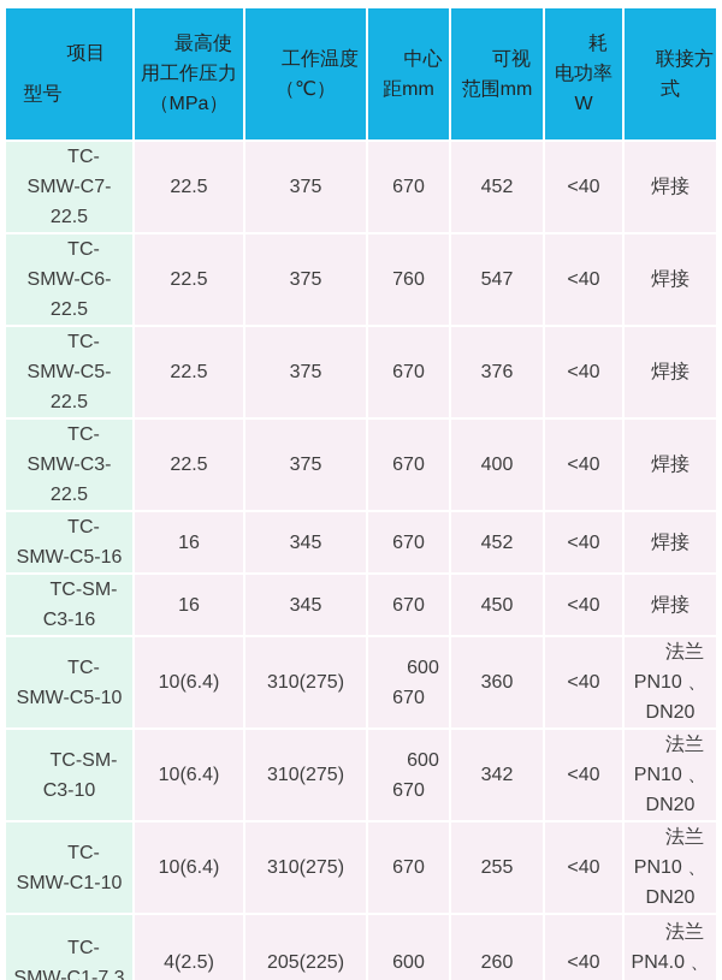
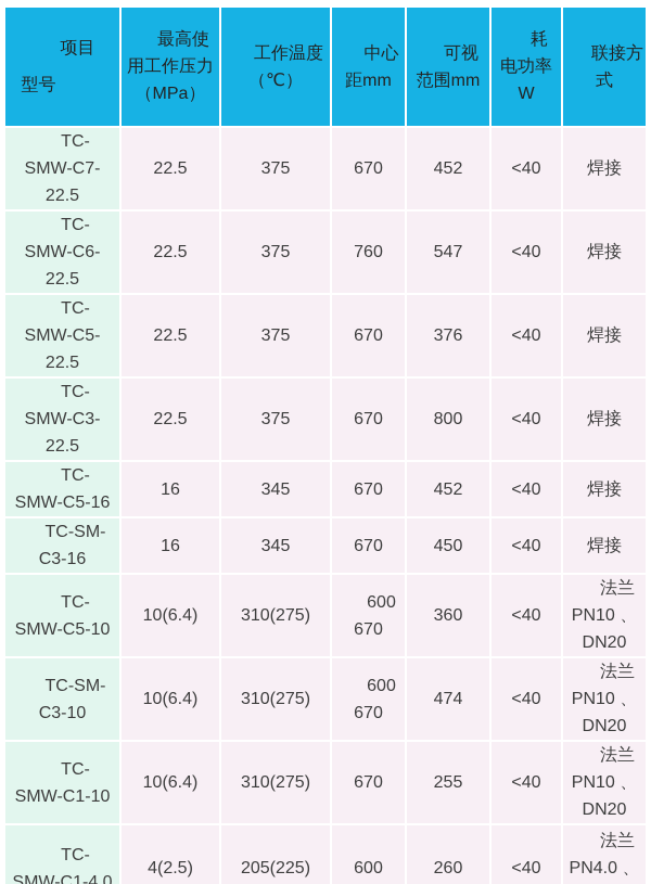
  项目 型号	最高使 用工作压力 （MPa）	工作温度 （℃）	中心 距mm	可视 范围mm	耗 电功率 W	联接方 式
  TC- SMW-C7- 22.5	22.5	375	670	452	<40	焊接
  TC- SMW-C6- 22.5	22.5	375	760	547	<40	焊接
  TC- SMW-C5- 22.5	22.5	375	670	376	<40	焊接
- TC- SMW-C3- 22.5	22.5	375	670	400	<40	焊接
+ TC- SMW-C3- 22.5	22.5	375	670	800	<40	焊接
  TC- SMW-C5-16	16	345	670	452	<40	焊接
  TC-SM- C3-16	16	345	670	450	<40	焊接
  TC- SMW-C5-10	10(6.4)	310(275)	600 670	360	<40	法兰 PN10 、 DN20
- TC-SM- C3-10	10(6.4)	310(275)	600 670	342	<40	法兰 PN10 、 DN20
+ TC-SM- C3-10	10(6.4)	310(275)	600 670	474	<40	法兰 PN10 、 DN20
  TC- SMW-C1-10	10(6.4)	310(275)	670	255	<40	法兰 PN10 、 DN20
- TC- SMW-C1-7.3	4(2.5)	205(225)	600	260	<40	法兰 PN4.0 、
+ TC- SMW-C1-4.0	4(2.5)	205(225)	600	260	<40	法兰 PN4.0 、
